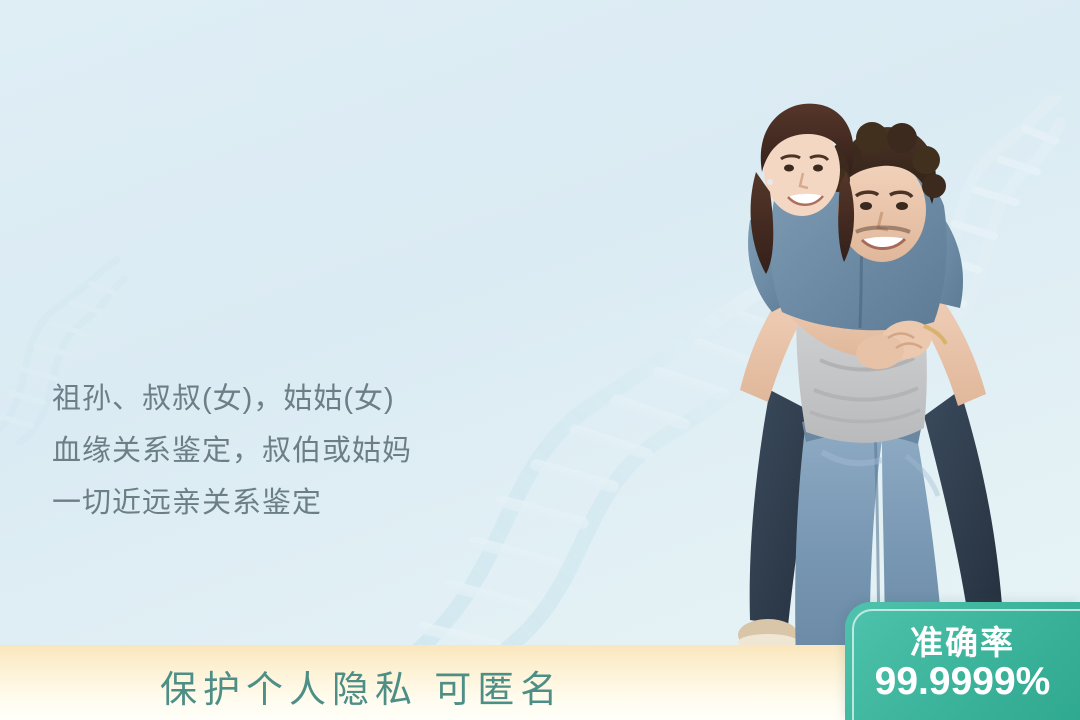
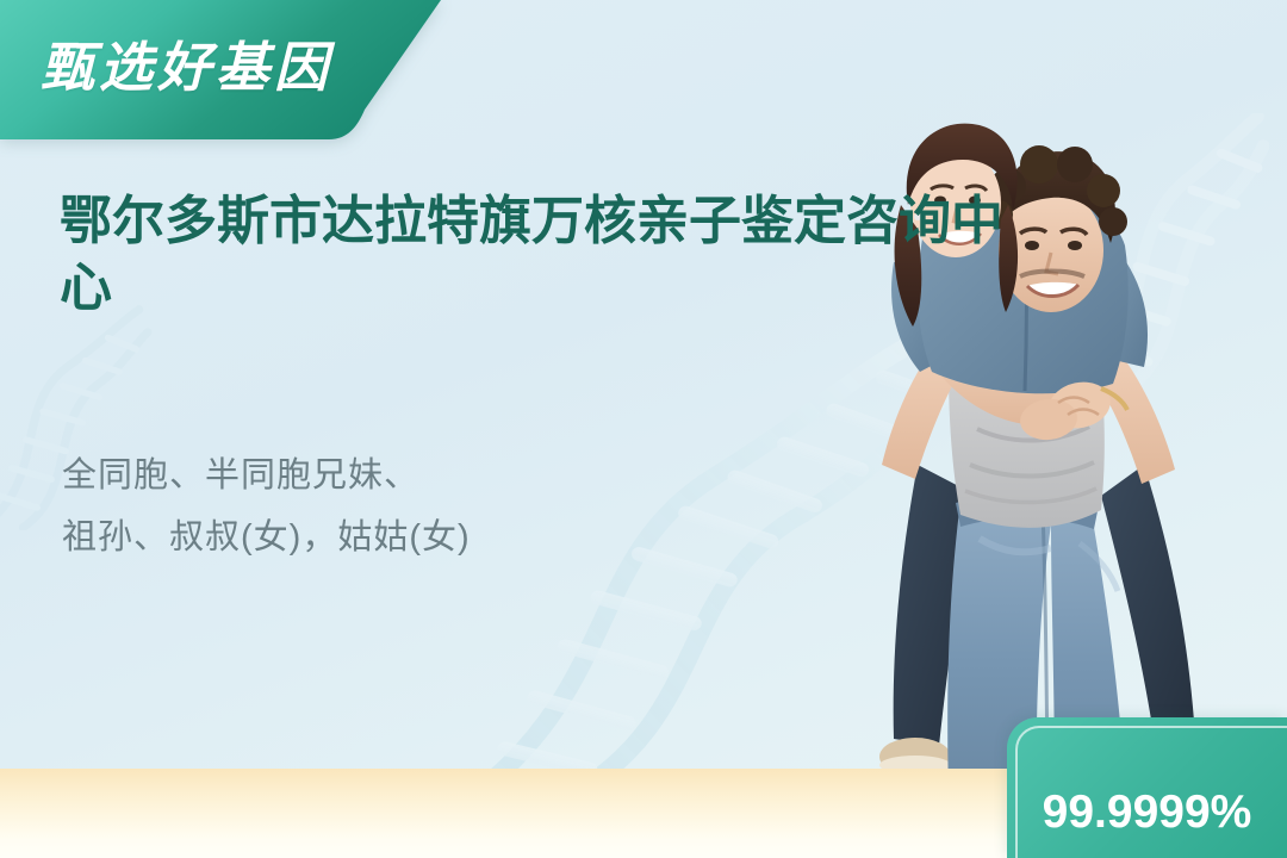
+ 甄选好基因
+ 鄂尔多斯市达拉特旗万核亲子鉴定咨询中心
+ 全同胞、半同胞兄妹、
  祖孙、叔叔(女)，姑姑(女)
- 血缘关系鉴定，叔伯或姑妈
- 一切近远亲关系鉴定
- 保护个人隐私 可匿名
- 准确率
  99.9999%
